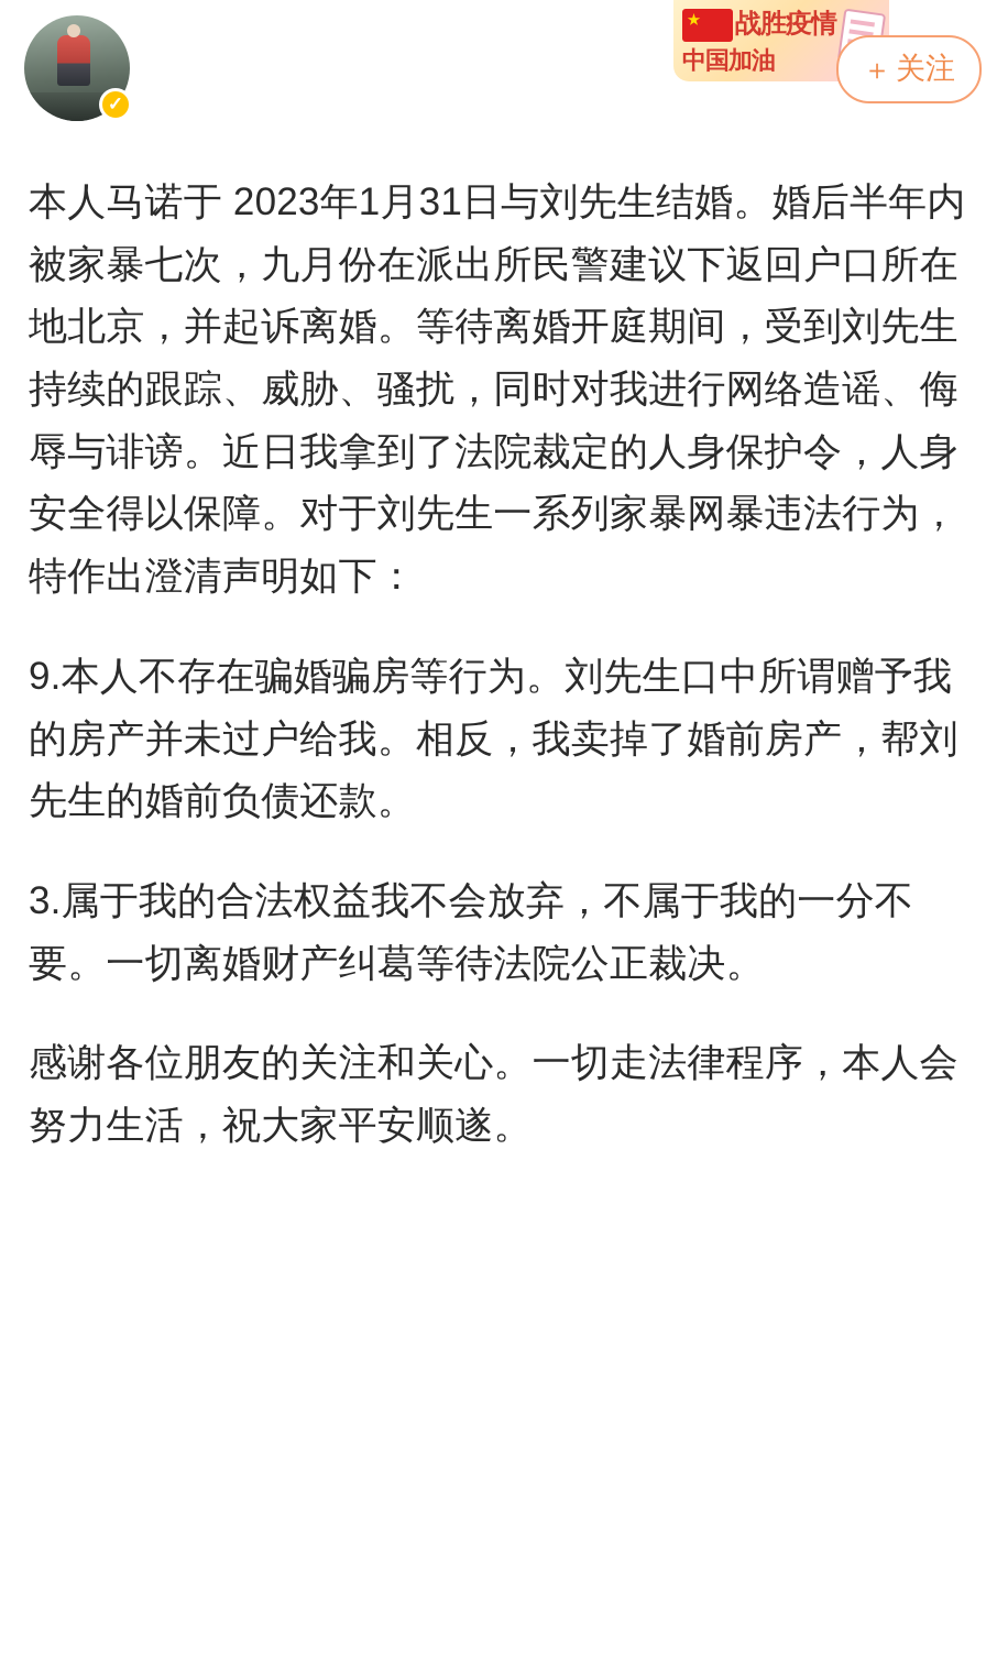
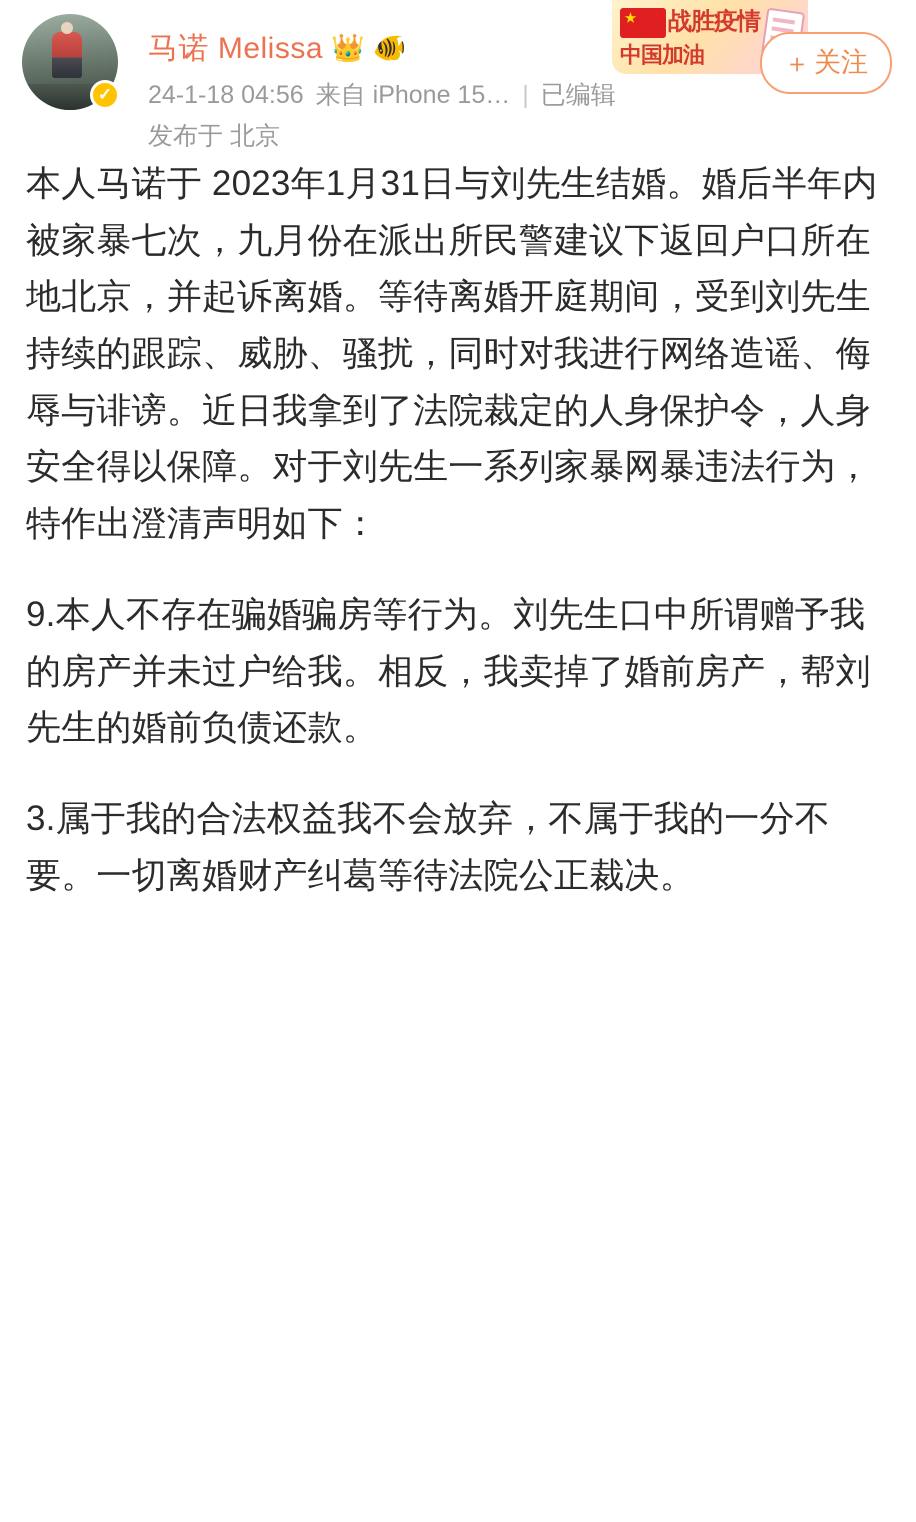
  ✓
+ 马诺 Melissa
+ 👑
+ 🐠
+ 24-1-18 04:56
+ 来自 iPhone 15…
+ |
+ 已编辑
+ 发布于 北京
  战胜疫情
  中国加油
  ＋
  关注
  本人马诺于 2023年1月31日与刘先生结婚。婚后半年内被家暴七次，九月份在派出所民警建议下返回户口所在地北京，并起诉离婚。等待离婚开庭期间，受到刘先生持续的跟踪、威胁、骚扰，同时对我进行网络造谣、侮辱与诽谤。近日我拿到了法院裁定的人身保护令，人身安全得以保障。对于刘先生一系列家暴网暴违法行为，特作出澄清声明如下：
  9.本人不存在骗婚骗房等行为。刘先生口中所谓赠予我的房产并未过户给我。相反，我卖掉了婚前房产，帮刘先生的婚前负债还款。
  3.属于我的合法权益我不会放弃，不属于我的一分不要。一切离婚财产纠葛等待法院公正裁决。
- 感谢各位朋友的关注和关心。一切走法律程序，本人会努力生活，祝大家平安顺遂。
